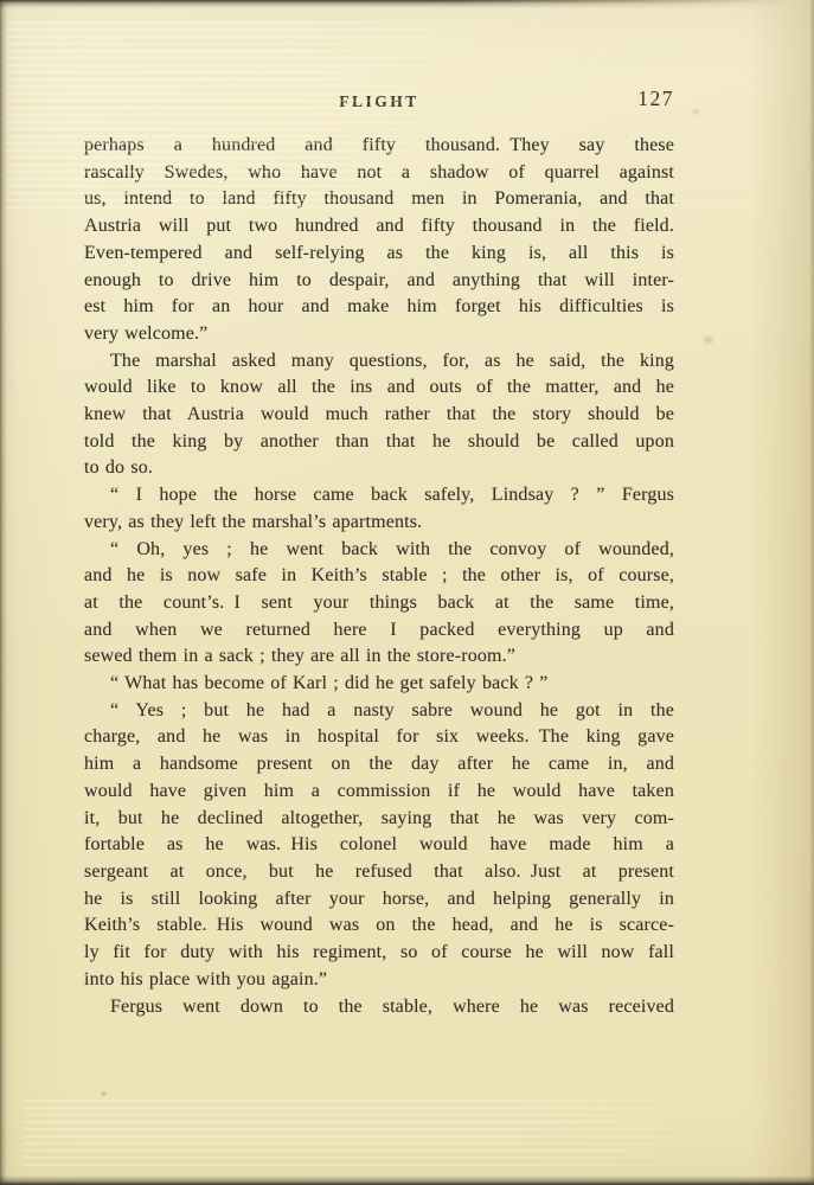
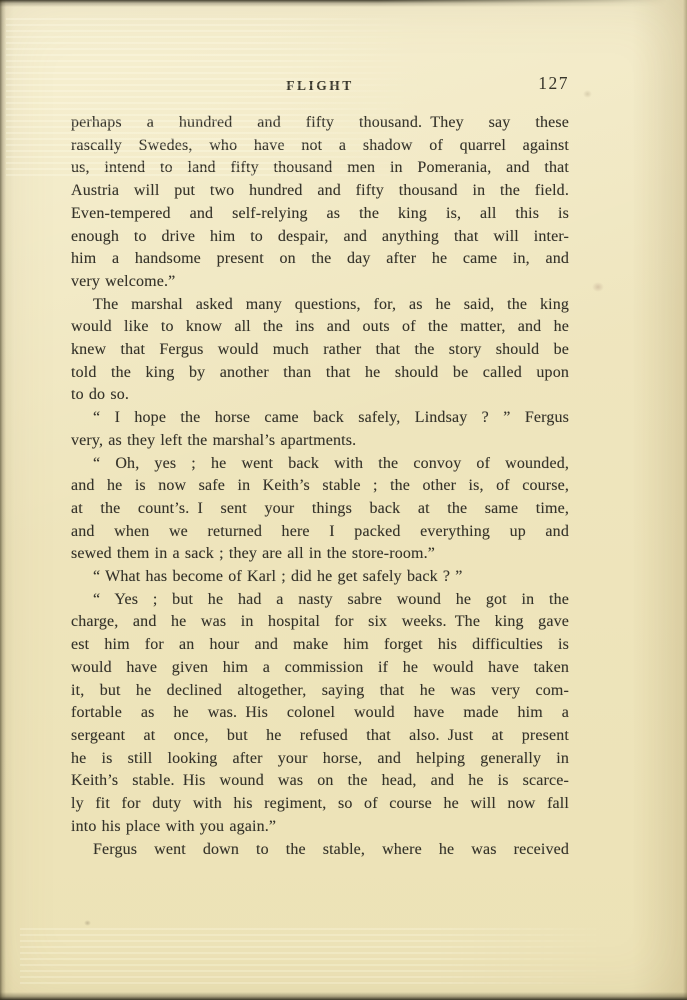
  127
  Austria will put two hundred and fifty thousand in the field.
  Even-tempered and self-relying as the king is, all this is
  enough to drive him to despair, and anything that will inter-
- est him for an hour and make him forget his difficulties is
+ him a handsome present on the day after he came in, and
  very welcome.”
  The marshal asked many questions, for, as he said, the king
  would like to know all the ins and outs of the matter, and he
- knew that Austria would much rather that the story should be
+ knew that Fergus would much rather that the story should be
  told the king by another than that he should be called upon
  to do so.
  “ I hope the horse came back safely, Lindsay ? ” Fergus
  very, as they left the marshal’s apartments.
  “ Oh, yes ; he went back with the convoy of wounded,
  and he is now safe in Keith’s stable ; the other is, of course,
  at the count’s. I sent your things back at the same time,
  and when we returned here I packed everything up and
  sewed them in a sack ; they are all in the store-room.”
  “ What has become of Karl ; did he get safely back ? ”
  “ Yes ; but he had a nasty sabre wound he got in the
  charge, and he was in hospital for six weeks. The king gave
- him a handsome present on the day after he came in, and
+ est him for an hour and make him forget his difficulties is
  would have given him a commission if he would have taken
  it, but he declined altogether, saying that he was very com-
  fortable as he was. His colonel would have made him a
  sergeant at once, but he refused that also. Just at present
  he is still looking after your horse, and helping generally in
  Keith’s stable. His wound was on the head, and he is scarce-
  ly fit for duty with his regiment, so of course he will now fall
  into his place with you again.”
  Fergus went down to the stable, where he was received
